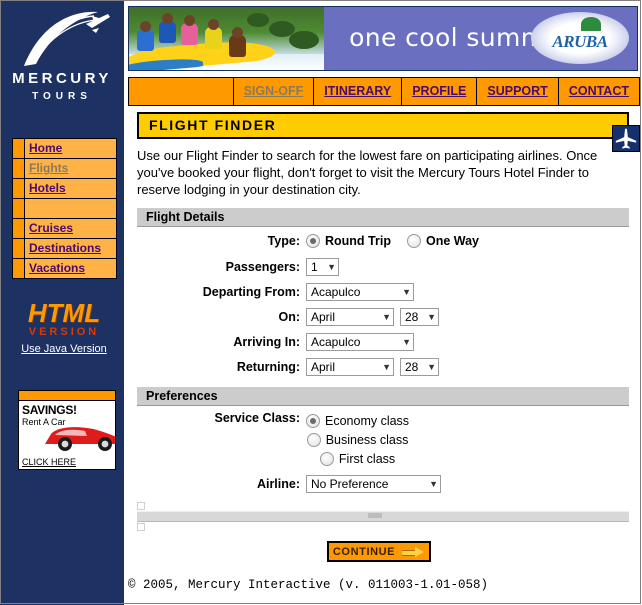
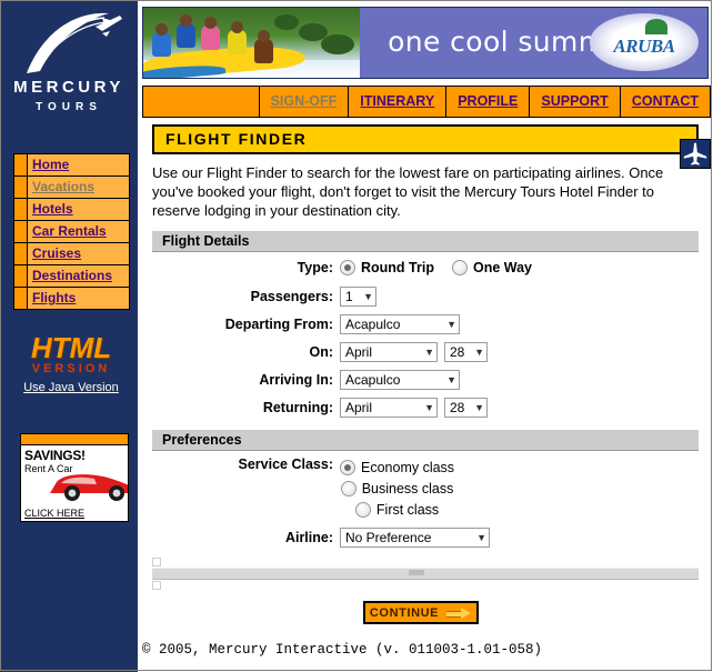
  MERCURY
  TOURS
  Home
- Flights
+ Vacations
  Hotels
+ Car Rentals
  Cruises
  Destinations
- Vacations
+ Flights
  HTML
  VERSION
  Use Java Version
  SAVINGS!
  Rent A Car
  CLICK HERE
  one cool sum
  ARUBA
  SIGN-OFF
  ITINERARY
  PROFILE
  SUPPORT
  CONTACT
  FLIGHT FINDER
  Use our Flight Finder to search for the lowest fare on participating airlines. Once you've booked your flight, don't forget to visit the Mercury Tours Hotel Finder to reserve lodging in your destination city.
  Flight Details
  Type:
  Round Trip
  One Way
  Passengers:
  1
  ▼
  Departing From:
  Acapulco
  ▼
  On:
  April
  ▼
  28
  ▼
  Arriving In:
  Acapulco
  ▼
  Returning:
  April
  ▼
  28
  ▼
  Preferences
  Service Class:
  Economy class
  Business class
  First class
  Airline:
  No Preference
  ▼
  CONTINUE
  © 2005, Mercury Interactive (v. 011003-1.01-058)
